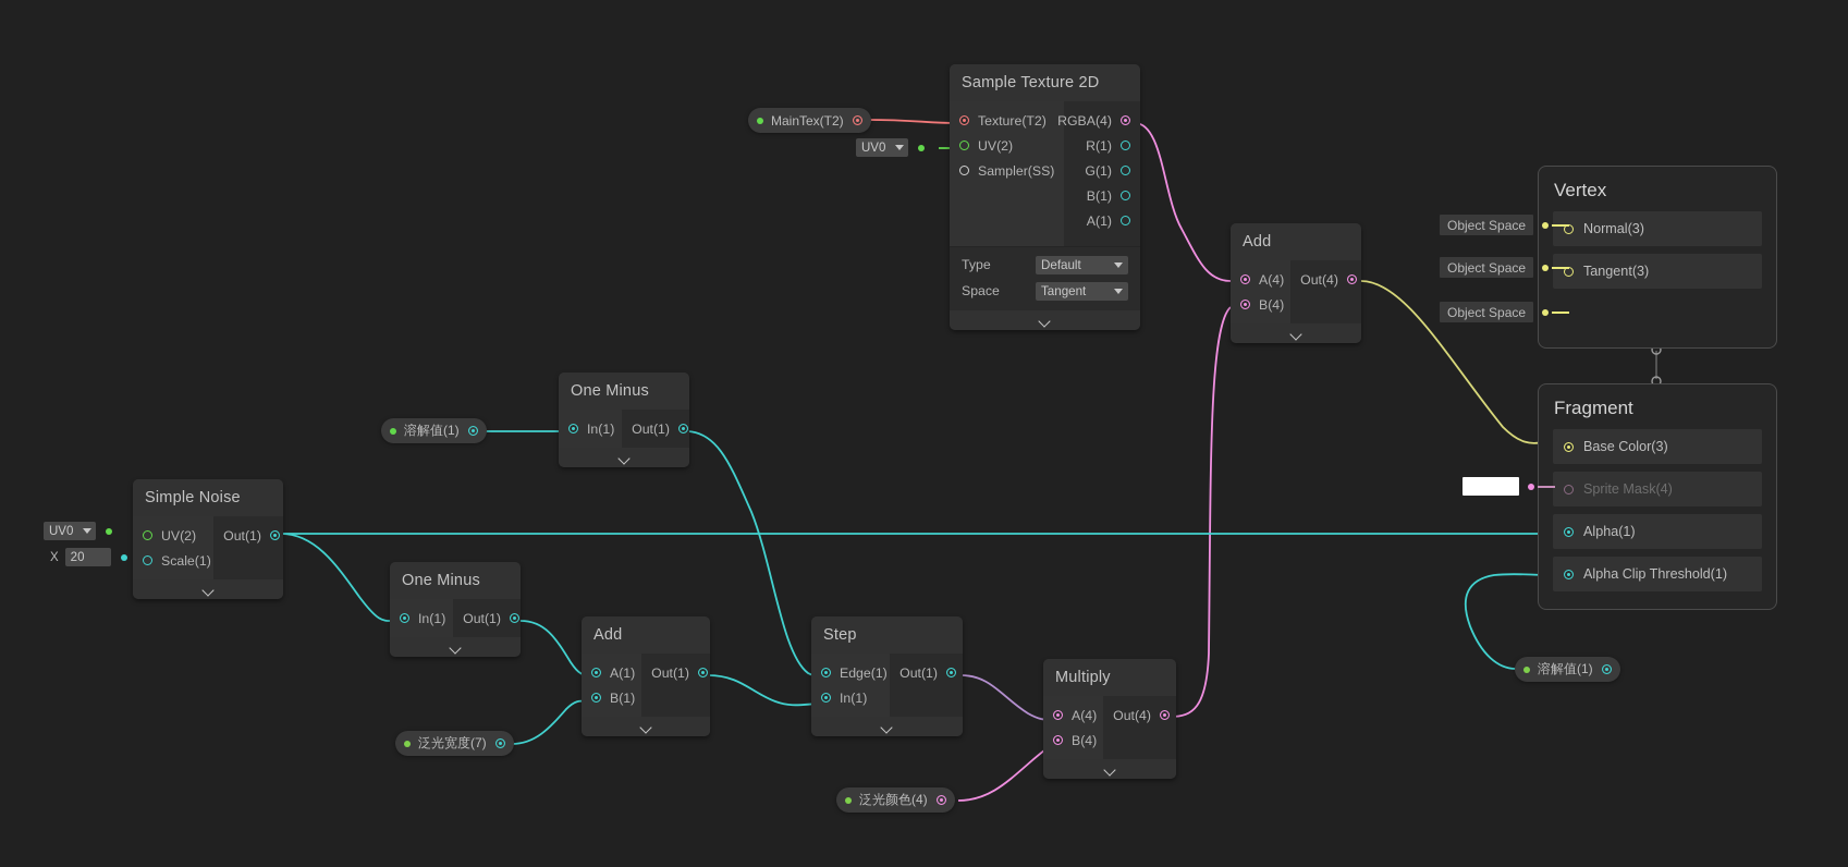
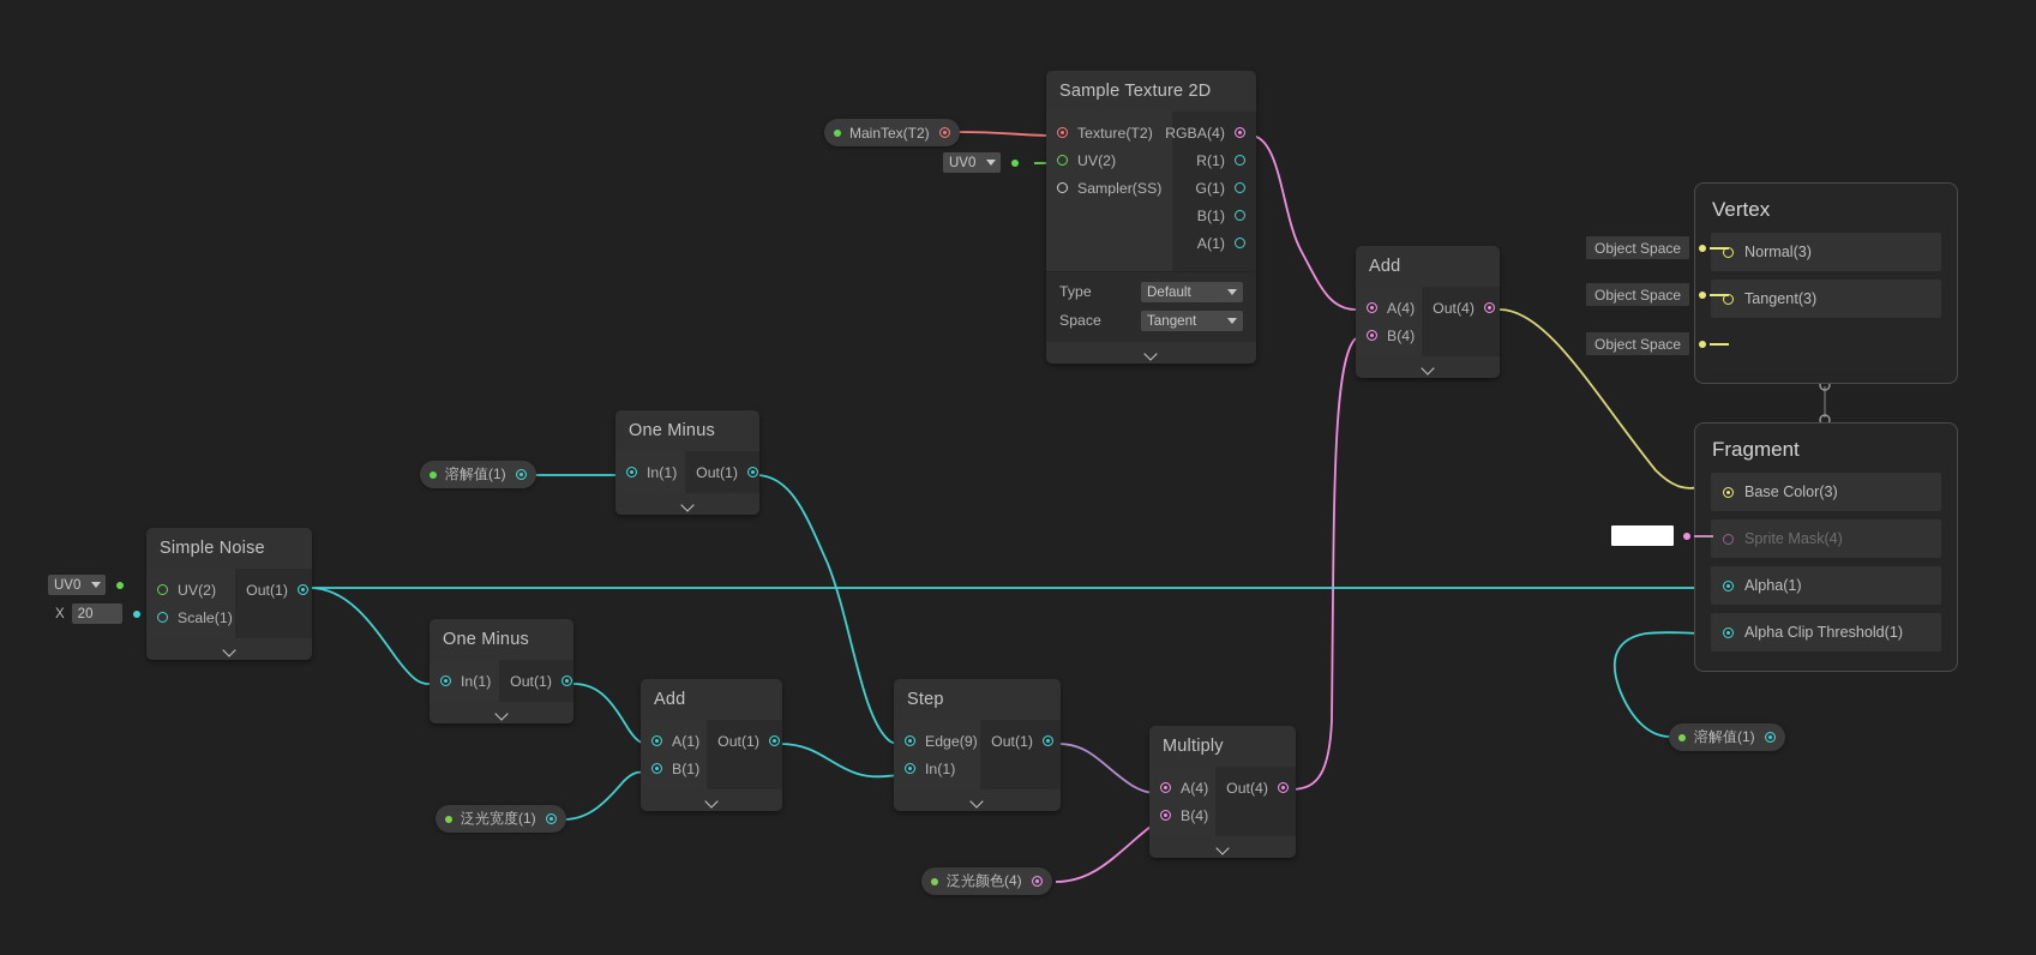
  MainTex(T2)
  UV0
  Sample Texture 2D
  Texture(T2)
  UV(2)
  Sampler(SS)
  RGBA(4)
  R(1)
  G(1)
  B(1)
  A(1)
  Type
  Default
  Space
  Tangent
  Add
  A(4)
  B(4)
  Out(4)
  溶解值(1)
  One Minus
  In(1)
  Out(1)
  UV0
  X
  20
  Simple Noise
  UV(2)
  Scale(1)
  Out(1)
  One Minus
  In(1)
  Out(1)
  Add
  A(1)
  B(1)
  Out(1)
  Step
- Edge(1)
+ Edge(9)
  In(1)
  Out(1)
  Multiply
  A(4)
  B(4)
  Out(4)
- 泛光宽度(7)
+ 泛光宽度(1)
  泛光颜色(4)
  溶解值(1)
  Vertex
  Normal(3)
  Tangent(3)
  Object Space
  Object Space
  Object Space
  Fragment
  Base Color(3)
  Sprite Mask(4)
  Alpha(1)
  Alpha Clip Threshold(1)
